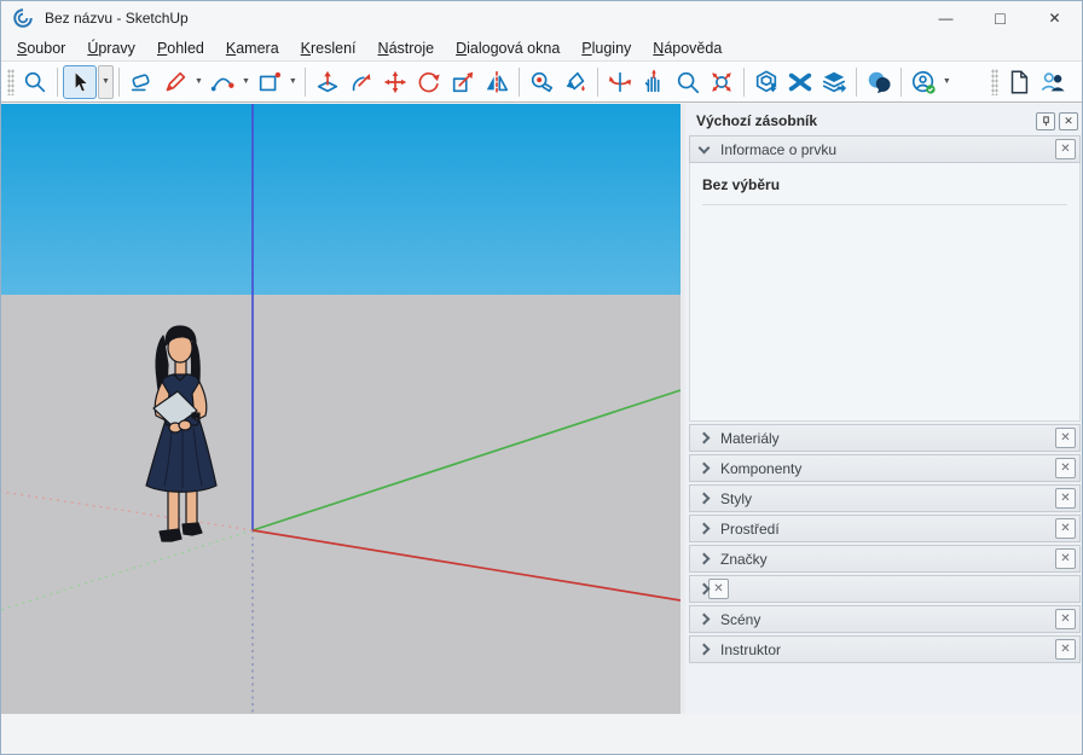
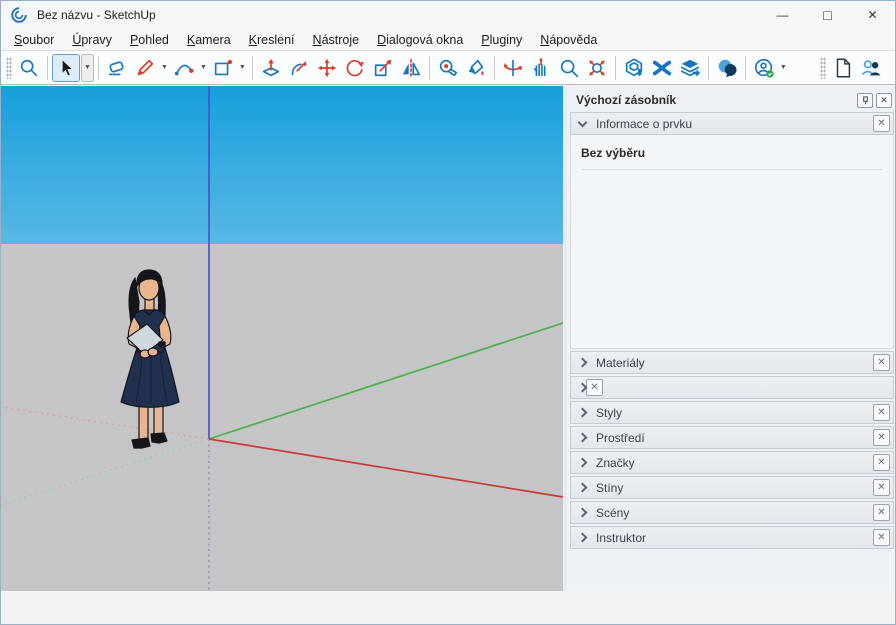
  Bez názvu - SketchUp
  —
  □
  ✕
  Soubor
  Úpravy
  Pohled
  Kamera
  Kreslení
  Nástroje
  Dialogová okna
  Pluginy
  Nápověda
  Výchozí zásobník
  ✕
  Informace o prvku
  ✕
  Bez výběru
  Materiály
  ✕
- Komponenty
  ✕
  Styly
  ✕
  Prostředí
  ✕
  Značky
  ✕
+ Stíny
  ✕
  Scény
  ✕
  Instruktor
  ✕
